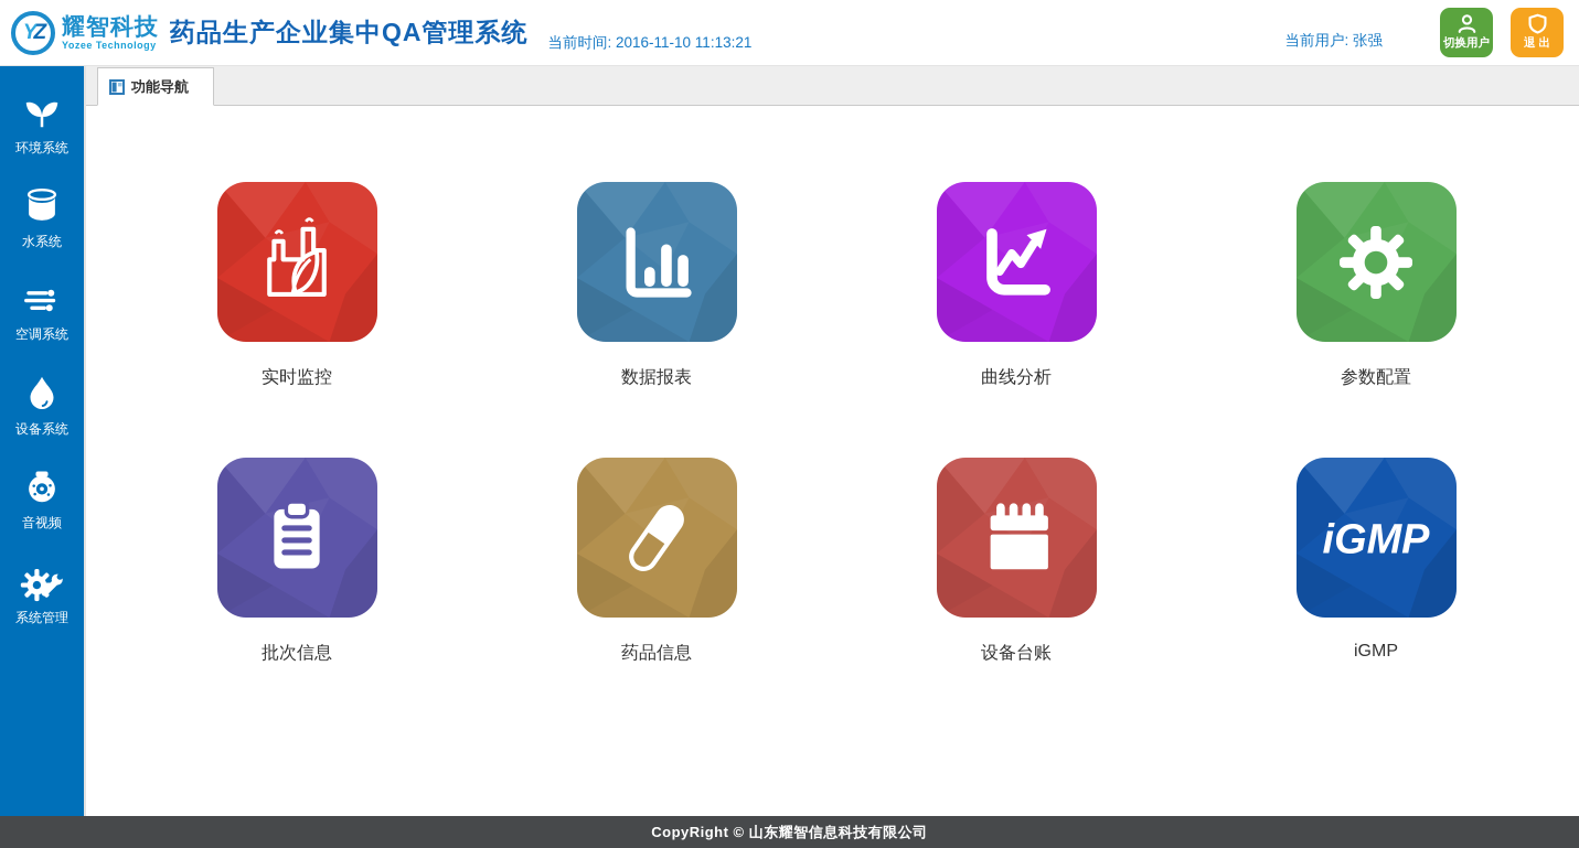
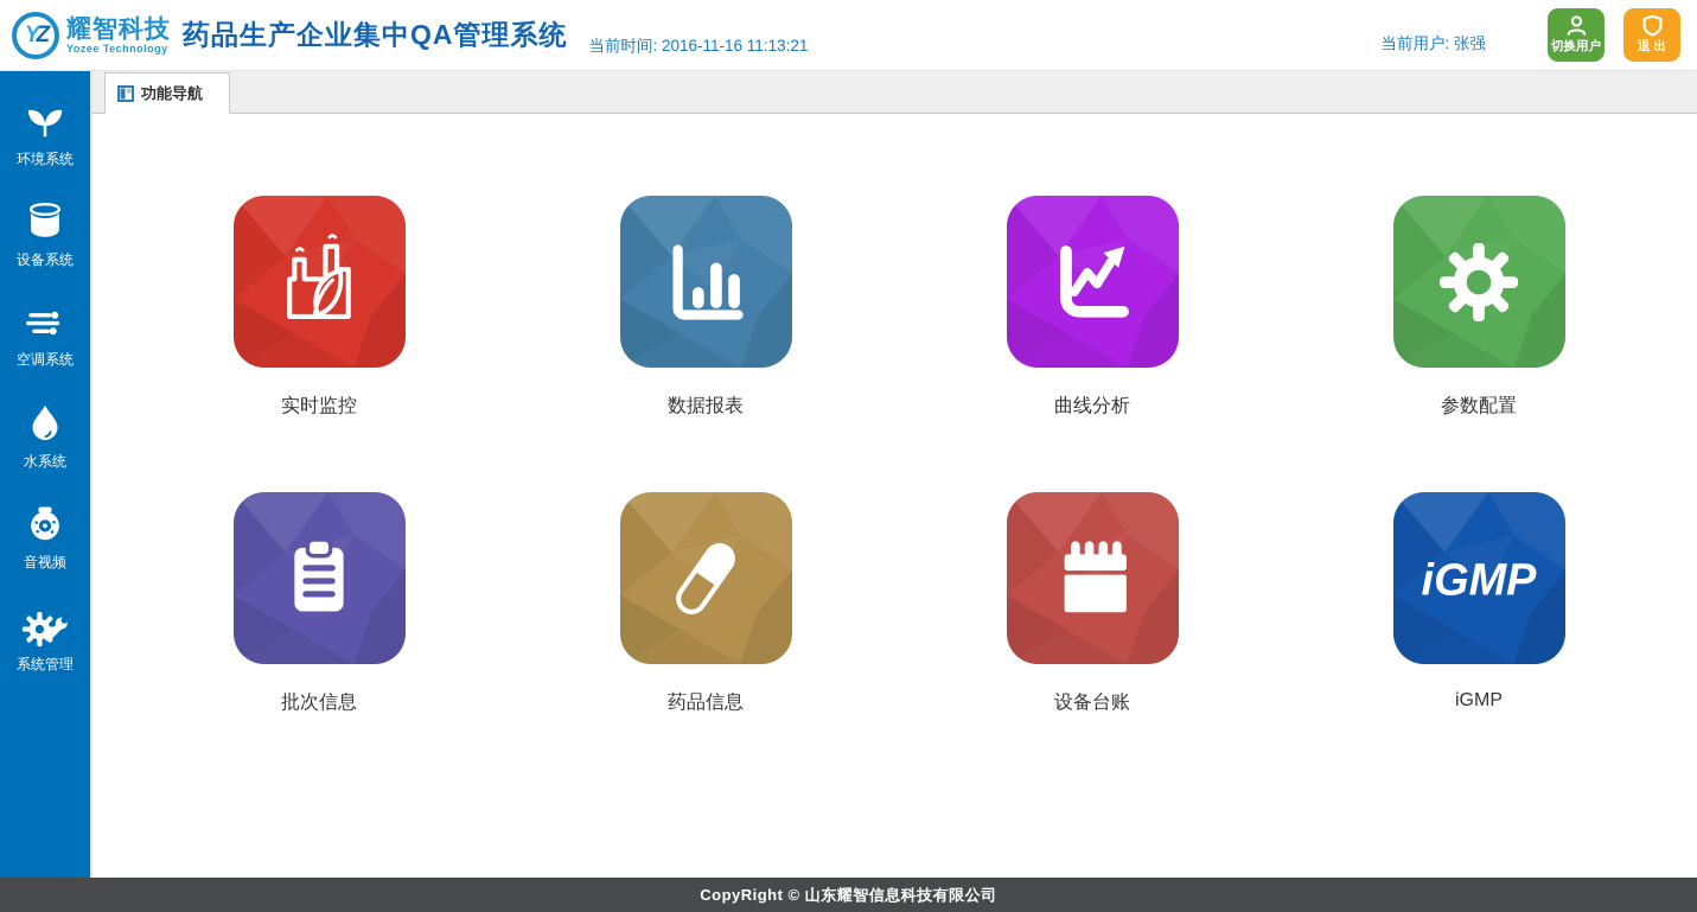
  Y
  Z
  耀智科技
  Yozee Technology
  药品生产企业集中QA管理系统
- 当前时间: 2016-11-10 11:13:21
+ 当前时间: 2016-11-16 11:13:21
  当前用户: 张强
  切换用户
  退 出
  环境系统
- 水系统
+ 设备系统
  空调系统
- 设备系统
+ 水系统
  音视频
  系统管理
  功能导航
  实时监控
  数据报表
  曲线分析
  参数配置
  批次信息
  药品信息
  设备台账
  iGMP
  iGMP
  CopyRight © 山东耀智信息科技有限公司
